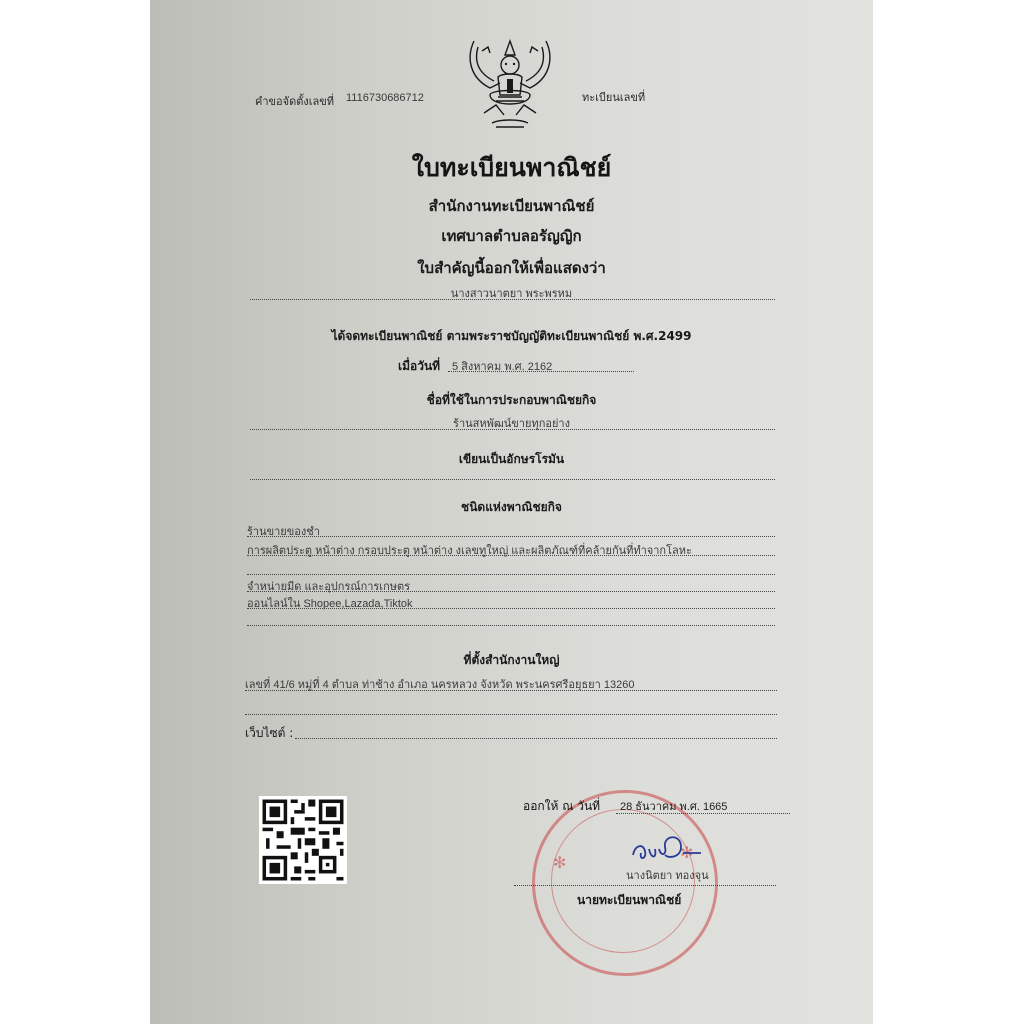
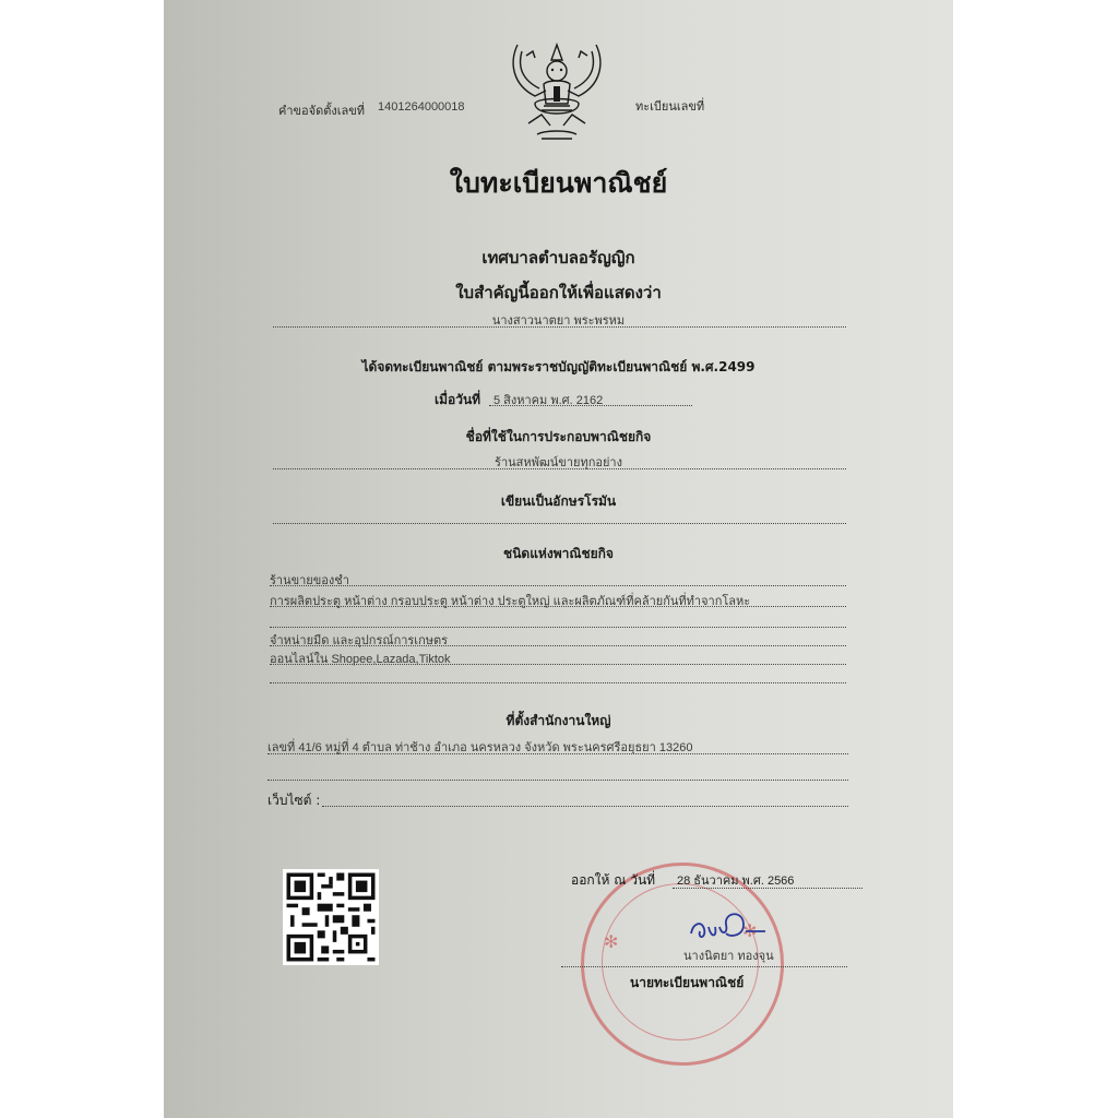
  คำขอจัดตั้งเลขที่
- 1116730686712
+ 1401264000018
  ทะเบียนเลขที่
  ใบทะเบียนพาณิชย์
- สำนักงานทะเบียนพาณิชย์
  เทศบาลตำบลอรัญญิก
  ใบสำคัญนี้ออกให้เพื่อแสดงว่า
  นางสาวนาตยา พระพรหม
  ได้จดทะเบียนพาณิชย์ ตามพระราชบัญญัติทะเบียนพาณิชย์ พ.ศ.2499
  เมื่อวันที่
  5 สิงหาคม พ.ศ. 2162
  ชื่อที่ใช้ในการประกอบพาณิชยกิจ
  ร้านสหพัฒน์ขายทุกอย่าง
  เขียนเป็นอักษรโรมัน
  ชนิดแห่งพาณิชยกิจ
  ร้านขายของชำ
- การผลิตประตู หน้าต่าง กรอบประตู หน้าต่าง งเลขทูใหญ่ และผลิตภัณฑ์ที่คล้ายกันที่ทำจากโลหะ
+ การผลิตประตู หน้าต่าง กรอบประตู หน้าต่าง ประตูใหญ่ และผลิตภัณฑ์ที่คล้ายกันที่ทำจากโลหะ
  จำหน่ายมีด และอุปกรณ์การเกษตร
  ออนไลน์ใน Shopee,Lazada,Tiktok
  ที่ตั้งสำนักงานใหญ่
  เลขที่ 41/6 หมู่ที่ 4 ตำบล ท่าช้าง อำเภอ นครหลวง จังหวัด พระนครศรีอยุธยา 13260
  เว็บไซต์ :
  ✻
  ออกให้ ณ วันที่
- 28 ธันวาคม พ.ศ. 1665
+ 28 ธันวาคม พ.ศ. 2566
  นางนิตยา ทองจุน
  นายทะเบียนพาณิชย์
